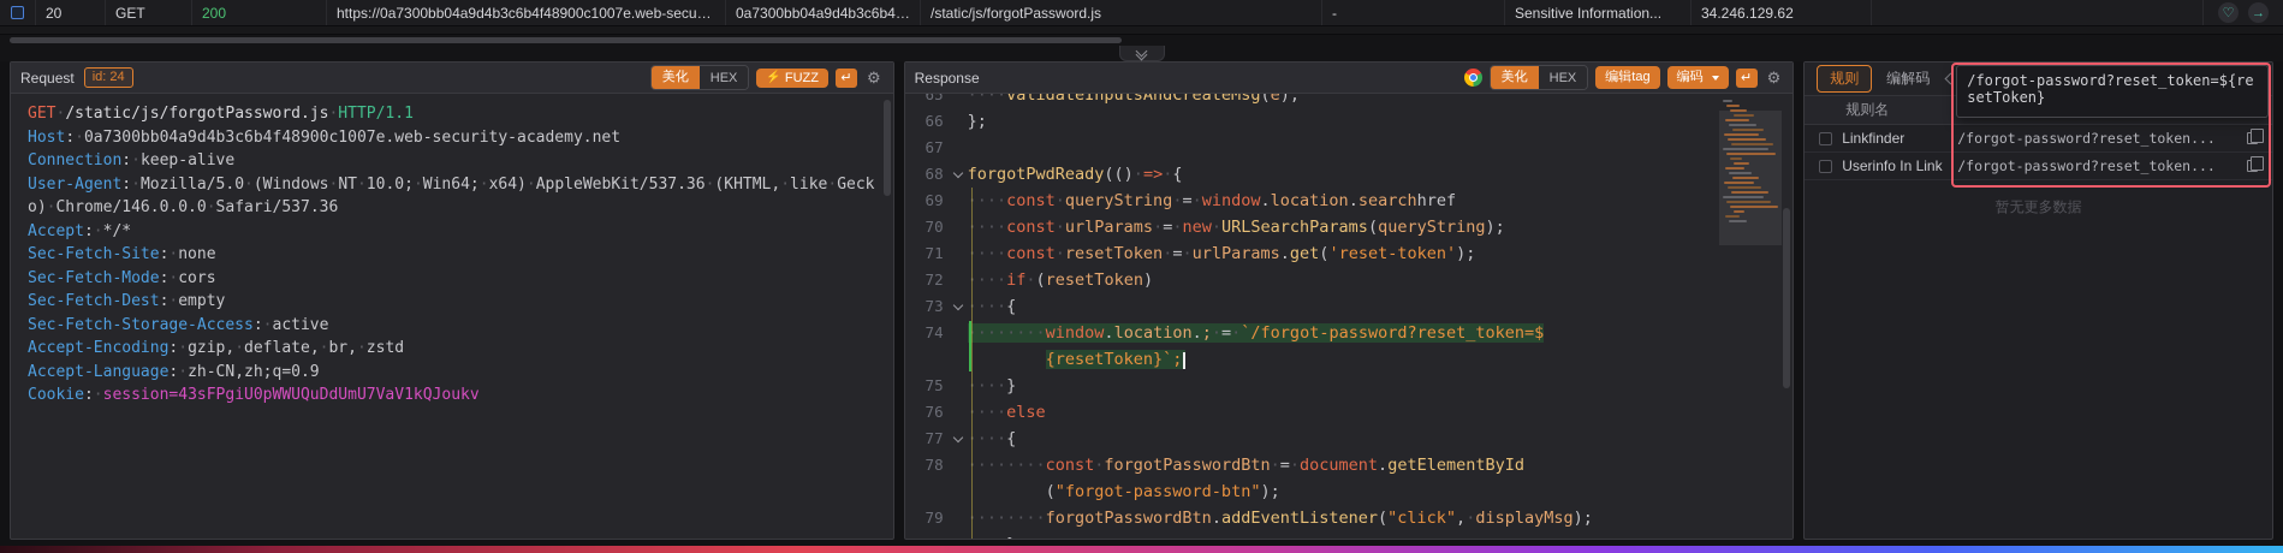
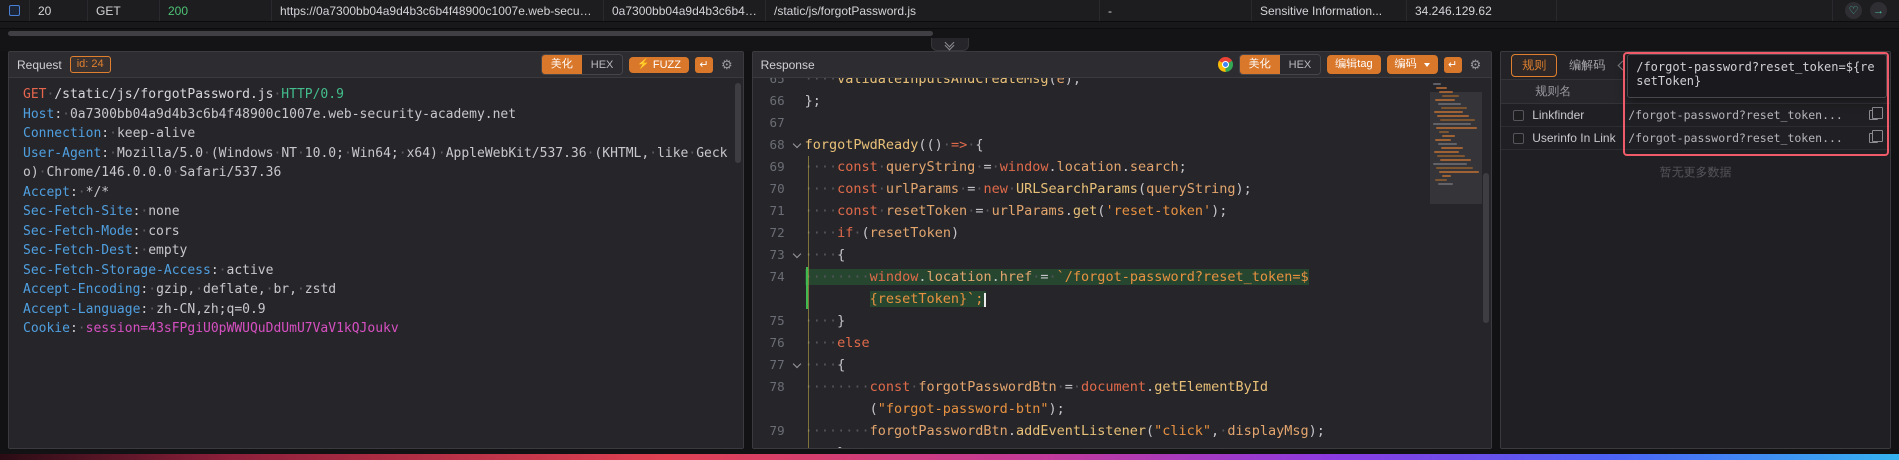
  20
  GET
  200
  https://0a7300bb04a9d4b3c6b4f48900c1007e.web-security
  0a7300bb04a9d4b3c6b4f4
  /static/js/forgotPassword.js
  -
  Sensitive Information...
  34.246.129.62
  ♡
  →
  Request
  id: 24
  美化
  HEX
  ⚡
  FUZZ
  ↵
  ⚙
- GET·/static/js/forgotPassword.js·HTTP/1.1
+ GET·/static/js/forgotPassword.js·HTTP/0.9
  Host:·0a7300bb04a9d4b3c6b4f48900c1007e.web-security-academy.net
  Connection:·keep-alive
  User-Agent:·Mozilla/5.0·(Windows·NT·10.0;·Win64;·x64)·AppleWebKit/537.36·(KHTML,·like·Gecko)·Chrome/146.0.0.0·Safari/537.36
  Accept:·*/*
  Sec-Fetch-Site:·none
  Sec-Fetch-Mode:·cors
  Sec-Fetch-Dest:·empty
  Sec-Fetch-Storage-Access:·active
  Accept-Encoding:·gzip,·deflate,·br,·zstd
  Accept-Language:·zh-CN,zh;q=0.9
  Cookie:·session=43sFPgiU0pWWUQuDdUmU7VaV1kQJoukv
  Response
  美化
  HEX
  编辑tag
  编码
  ↵
  ⚙
  65
  ····validateInputsAndCreateMsg(e);
  66
  };
  67
  68
  forgotPwdReady(()·=>·{
  69
- ····const·queryString·=·window.location.searchhref
+ ····const·queryString·=·window.location.search;
  70
  ····const·urlParams·=·new·URLSearchParams(queryString);
  71
  ····const·resetToken·=·urlParams.get('reset-token');
  72
  ····if·(resetToken)
  73
  ····{
  74
- ········window.location.;·=·`/forgot-password?reset_token=$
+ ········window.location.href·=·`/forgot-password?reset_token=$
  {resetToken}`;
  75
  ····}
  76
  ····else
  77
  ····{
  78
  ········const·forgotPasswordBtn·=·document.getElementById
  ("forgot-password-btn");
  79
  ········forgotPasswordBtn.addEventListener("click",·displayMsg);
  规则
  编解码
  规则名
  Linkfinder
  /forgot-password?reset_token...
  Userinfo In Link
  /forgot-password?reset_token...
  暂无更多数据
  /forgot-password?reset_token=${resetToken}
